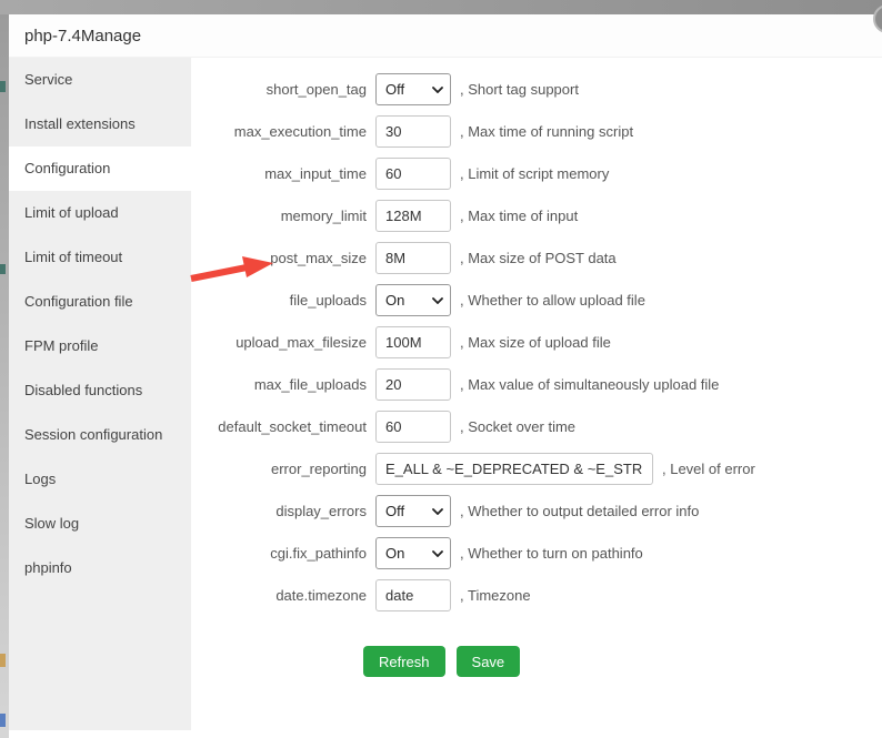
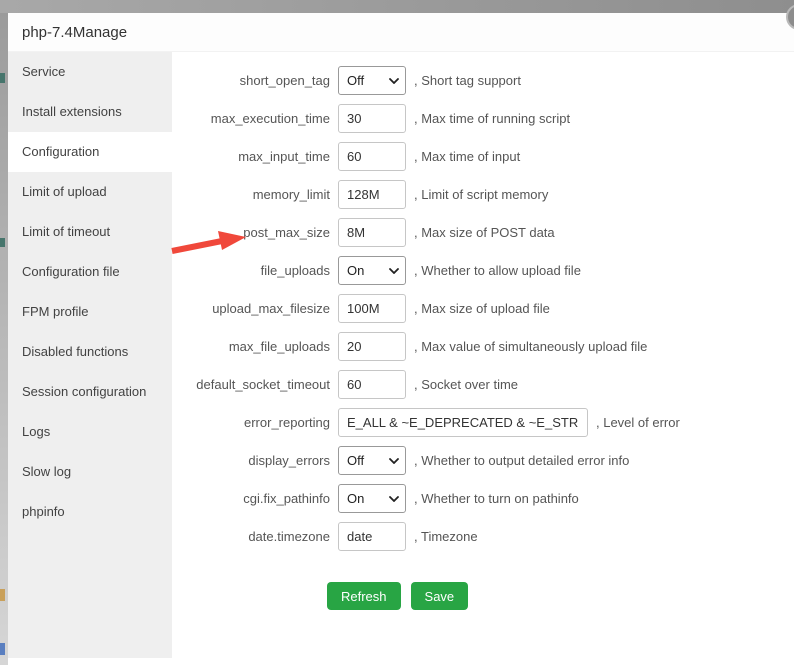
  php-7.4Manage
  Service
  Install extensions
  Configuration
  Limit of upload
  Limit of timeout
  Configuration file
  FPM profile
  Disabled functions
  Session configuration
  Logs
  Slow log
  phpinfo
  short_open_tag
  Off
  , Short tag support
  max_execution_time
  30
  , Max time of running script
  max_input_time
  60
- , Limit of script memory
+ , Max time of input
  memory_limit
  128M
- , Max time of input
+ , Limit of script memory
  post_max_size
  8M
  , Max size of POST data
  file_uploads
  On
  , Whether to allow upload file
  upload_max_filesize
  100M
  , Max size of upload file
  max_file_uploads
  20
  , Max value of simultaneously upload file
  default_socket_timeout
  60
  , Socket over time
  error_reporting
  E_ALL & ~E_DEPRECATED & ~E_STR
  , Level of error
  display_errors
  Off
  , Whether to output detailed error info
  cgi.fix_pathinfo
  On
  , Whether to turn on pathinfo
  date.timezone
  date
  , Timezone
  Refresh
  Save
